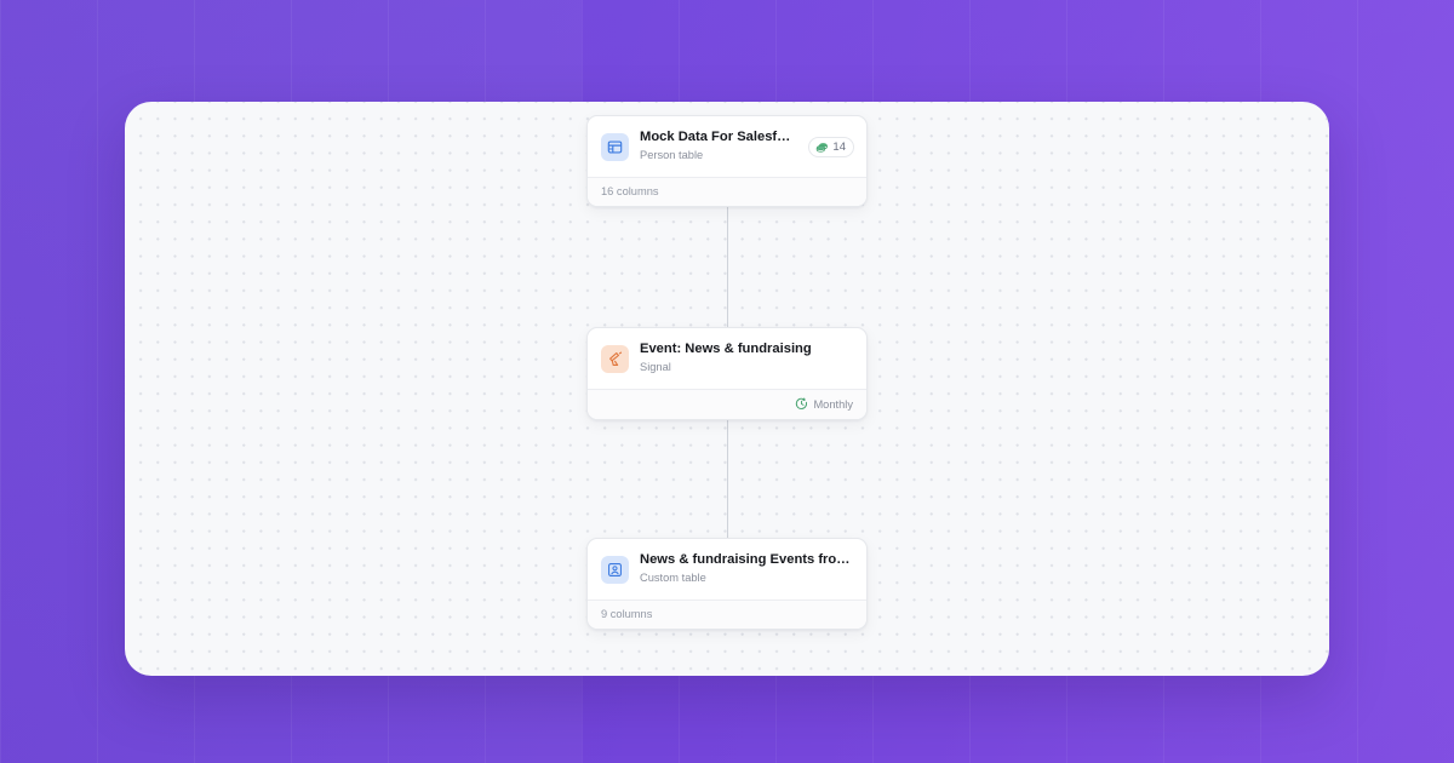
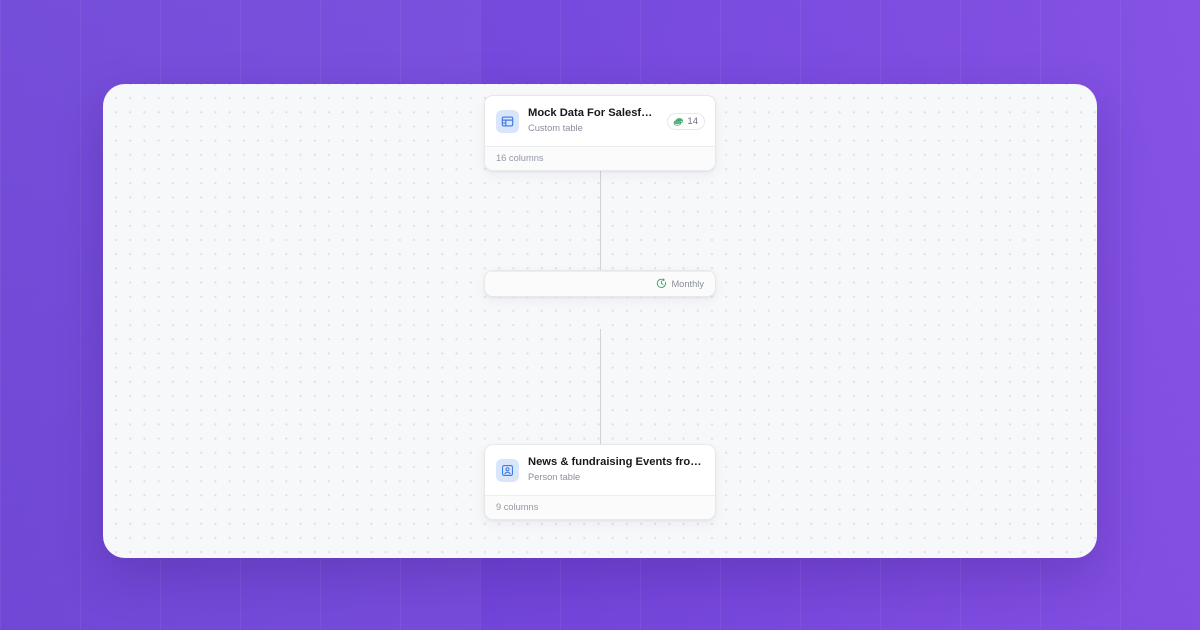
  Mock Data For Salesforg
- Person table
+ Custom table
  14
  16 columns
- Event: News & fundraising
- Signal
  Monthly
  News & fundraising Events from
- Custom table
+ Person table
  9 columns
